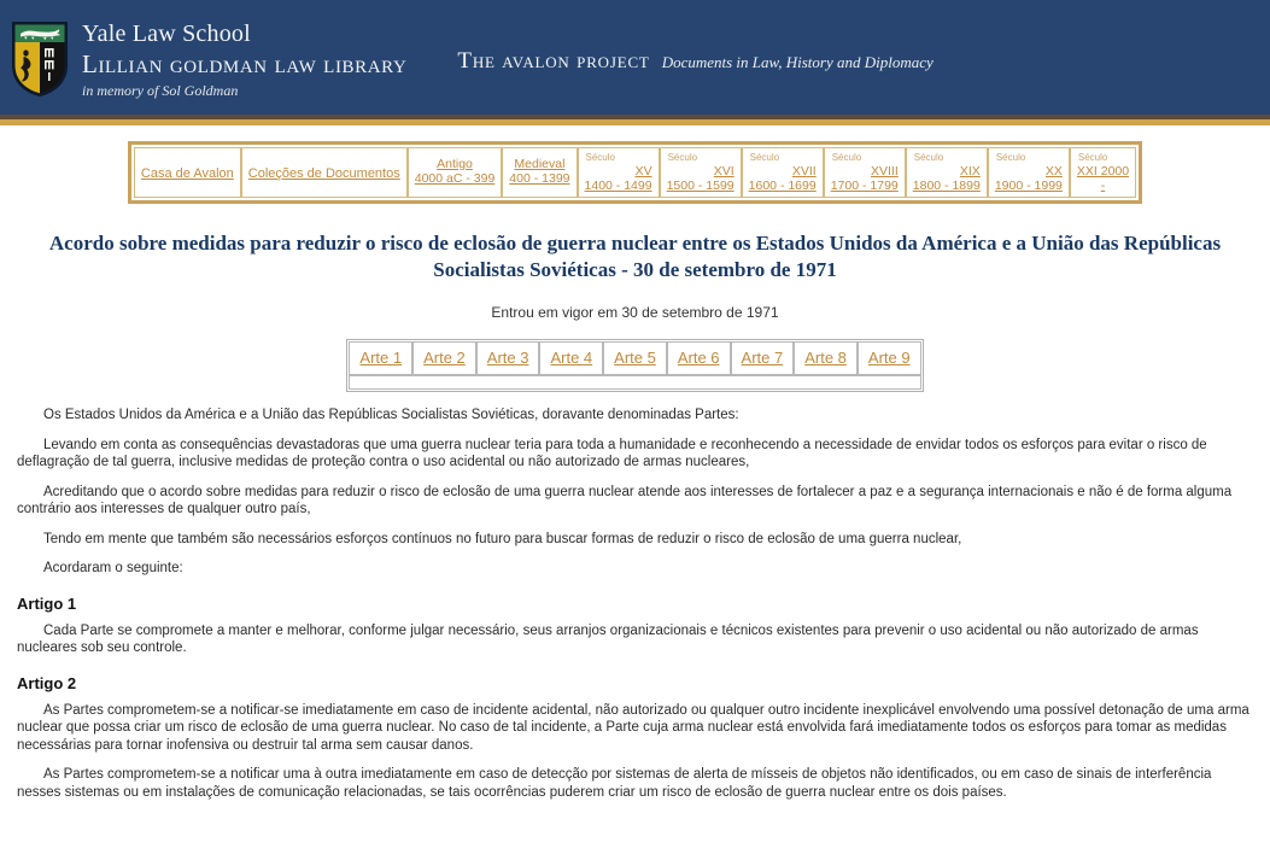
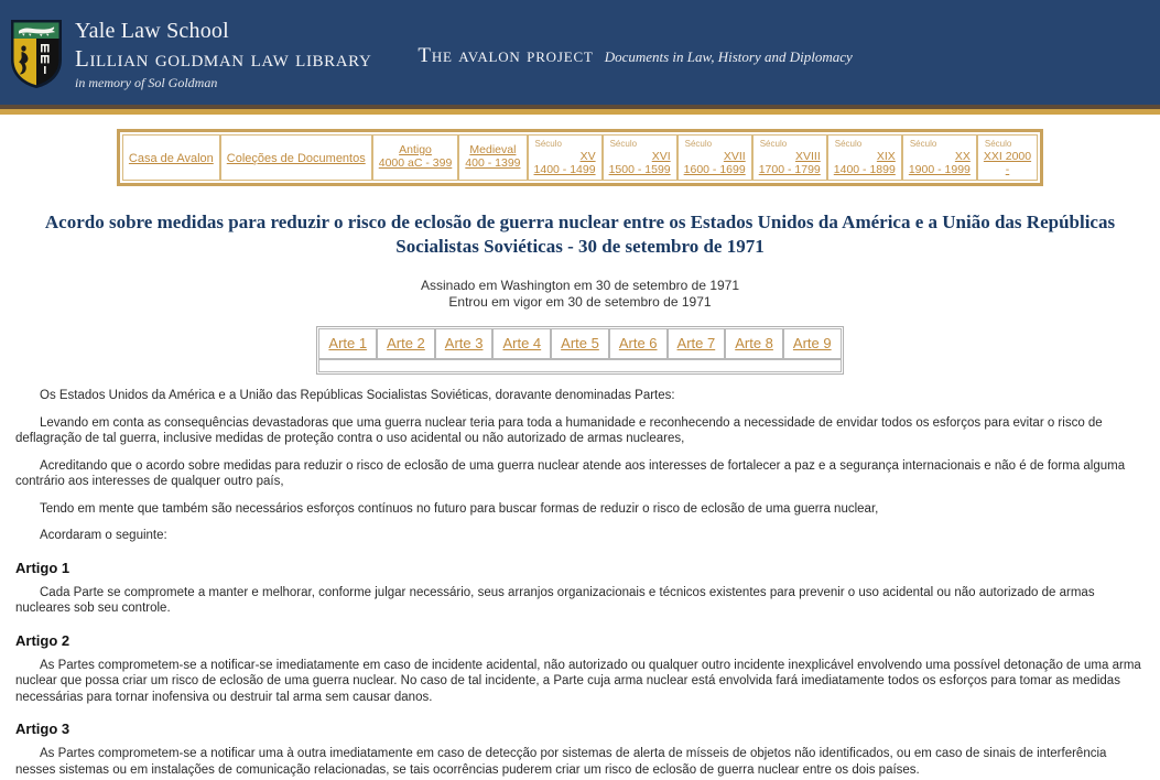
  Yale Law School
  lillian goldman law library
  in memory of Sol Goldman
  the avalon project
  Documents in Law, History and Diplomacy
- Casa de Avalon	Coleções de Documentos	Antigo4000 aC - 399	Medieval400 - 1399	SéculoXV1400 - 1499	SéculoXVI1500 - 1599	SéculoXVII1600 - 1699	SéculoXVIII1700 - 1799	SéculoXIX1800 - 1899	SéculoXX1900 - 1999	SéculoXXI 2000-
+ Casa de Avalon	Coleções de Documentos	Antigo4000 aC - 399	Medieval400 - 1399	SéculoXV1400 - 1499	SéculoXVI1500 - 1599	SéculoXVII1600 - 1699	SéculoXVIII1700 - 1799	SéculoXIX1400 - 1899	SéculoXX1900 - 1999	SéculoXXI 2000-
  Acordo sobre medidas para reduzir o risco de eclosão de guerra nuclear entre os Estados Unidos da América e a União das Repúblicas Socialistas Soviéticas - 30 de setembro de 1971
+ Assinado em Washington em 30 de setembro de 1971
  Entrou em vigor em 30 de setembro de 1971
  Arte 1	Arte 2	Arte 3	Arte 4	Arte 5	Arte 6	Arte 7	Arte 8	Arte 9
  Os Estados Unidos da América e a União das Repúblicas Socialistas Soviéticas, doravante denominadas Partes:
  Levando em conta as consequências devastadoras que uma guerra nuclear teria para toda a humanidade e reconhecendo a necessidade de envidar todos os esforços para evitar o risco de deflagração de tal guerra, inclusive medidas de proteção contra o uso acidental ou não autorizado de armas nucleares,
  Acreditando que o acordo sobre medidas para reduzir o risco de eclosão de uma guerra nuclear atende aos interesses de fortalecer a paz e a segurança internacionais e não é de forma alguma contrário aos interesses de qualquer outro país,
  Tendo em mente que também são necessários esforços contínuos no futuro para buscar formas de reduzir o risco de eclosão de uma guerra nuclear,
  Acordaram o seguinte:
  Artigo 1
  Cada Parte se compromete a manter e melhorar, conforme julgar necessário, seus arranjos organizacionais e técnicos existentes para prevenir o uso acidental ou não autorizado de armas nucleares sob seu controle.
  Artigo 2
  As Partes comprometem-se a notificar-se imediatamente em caso de incidente acidental, não autorizado ou qualquer outro incidente inexplicável envolvendo uma possível detonação de uma arma nuclear que possa criar um risco de eclosão de uma guerra nuclear. No caso de tal incidente, a Parte cuja arma nuclear está envolvida fará imediatamente todos os esforços para tomar as medidas necessárias para tornar inofensiva ou destruir tal arma sem causar danos.
+ Artigo 3
  As Partes comprometem-se a notificar uma à outra imediatamente em caso de detecção por sistemas de alerta de mísseis de objetos não identificados, ou em caso de sinais de interferência nesses sistemas ou em instalações de comunicação relacionadas, se tais ocorrências puderem criar um risco de eclosão de guerra nuclear entre os dois países.
